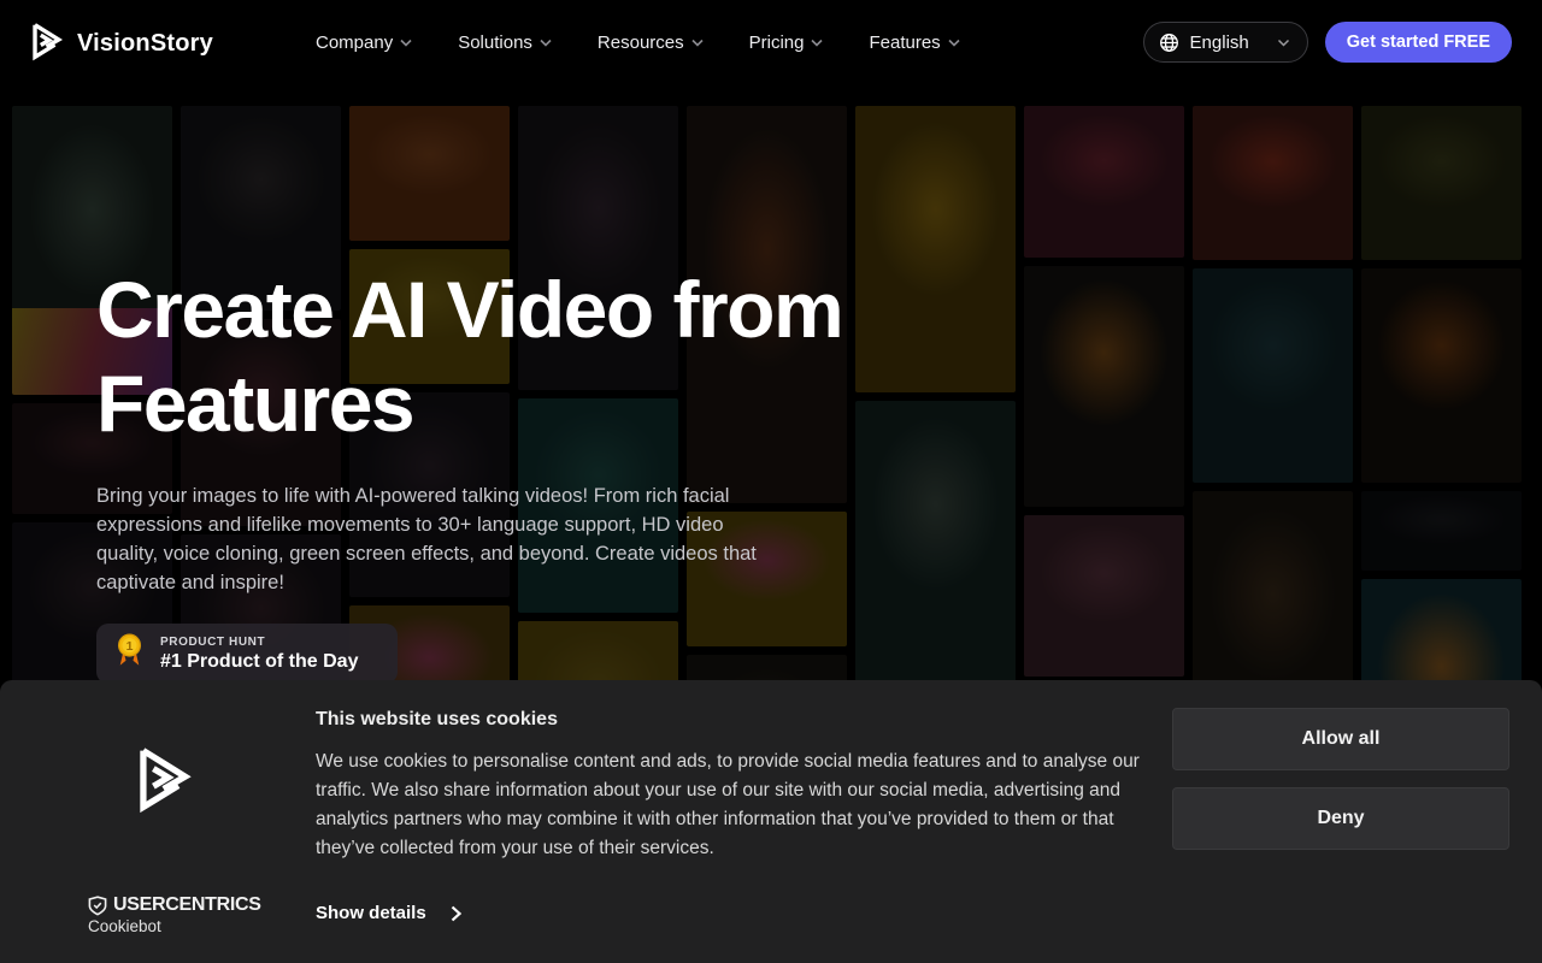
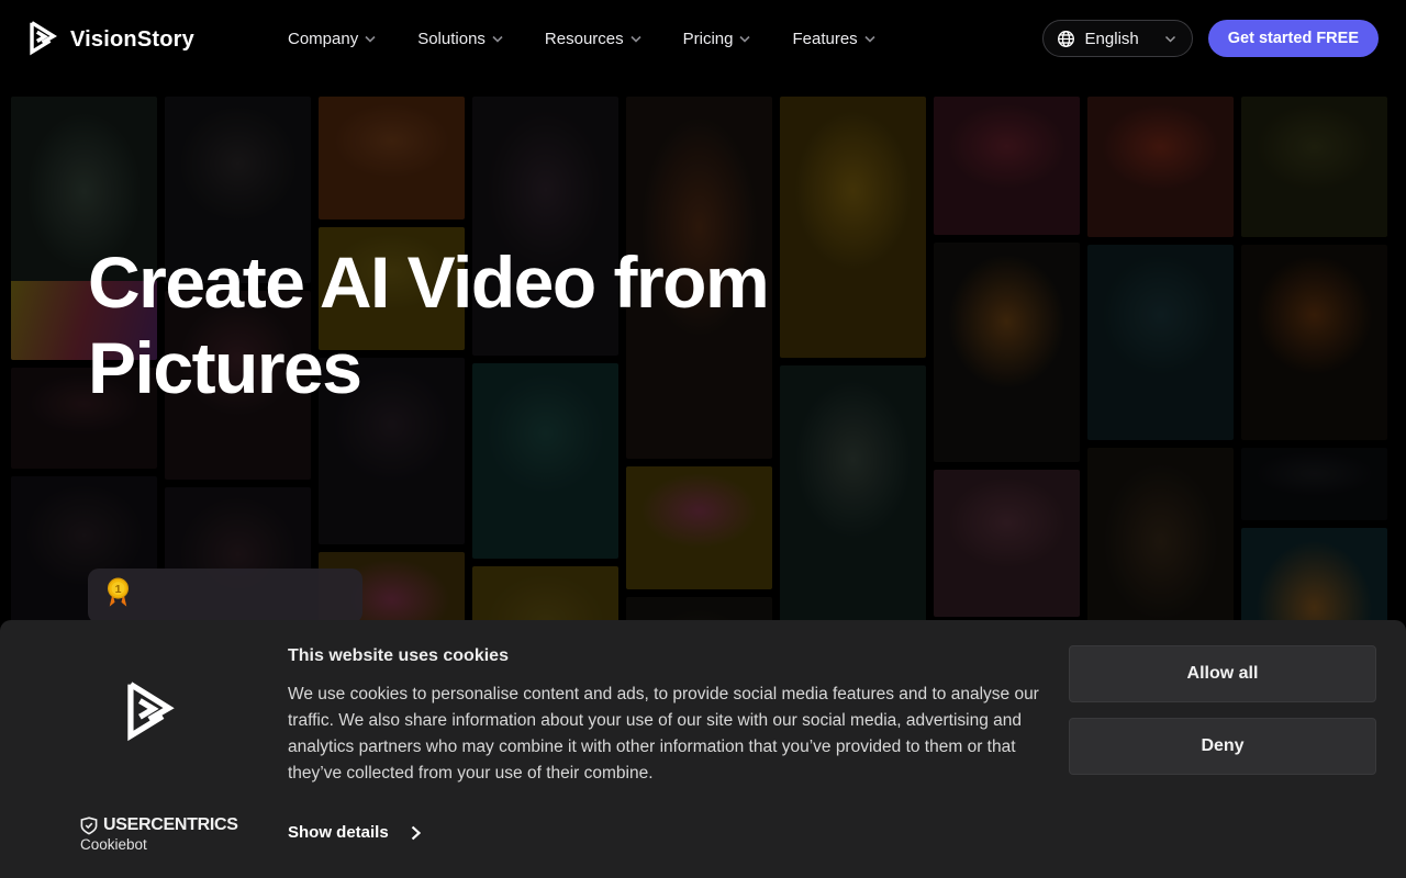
- Create AI Video from Features
+ Create AI Video from Pictures
- Bring your images to life with AI-powered talking videos! From rich facial expressions and lifelike movements to 30+ language support, HD video quality, voice cloning, green screen effects, and beyond. Create videos that captivate and inspire!
  1
- PRODUCT HUNT
- #1 Product of the Day
  VisionStory
  Company
  Solutions
  Resources
  Pricing
  Features
  English
  Get started FREE
  This website uses cookies
- We use cookies to personalise content and ads, to provide social media features and to analyse our traffic. We also share information about your use of our site with our social media, advertising and analytics partners who may combine it with other information that you’ve provided to them or that they’ve collected from your use of their services.
+ We use cookies to personalise content and ads, to provide social media features and to analyse our traffic. We also share information about your use of our site with our social media, advertising and analytics partners who may combine it with other information that you’ve provided to them or that they’ve collected from your use of their combine.
  Show details
  Allow all
  Deny
  USERCENTRICS
  Cookiebot
